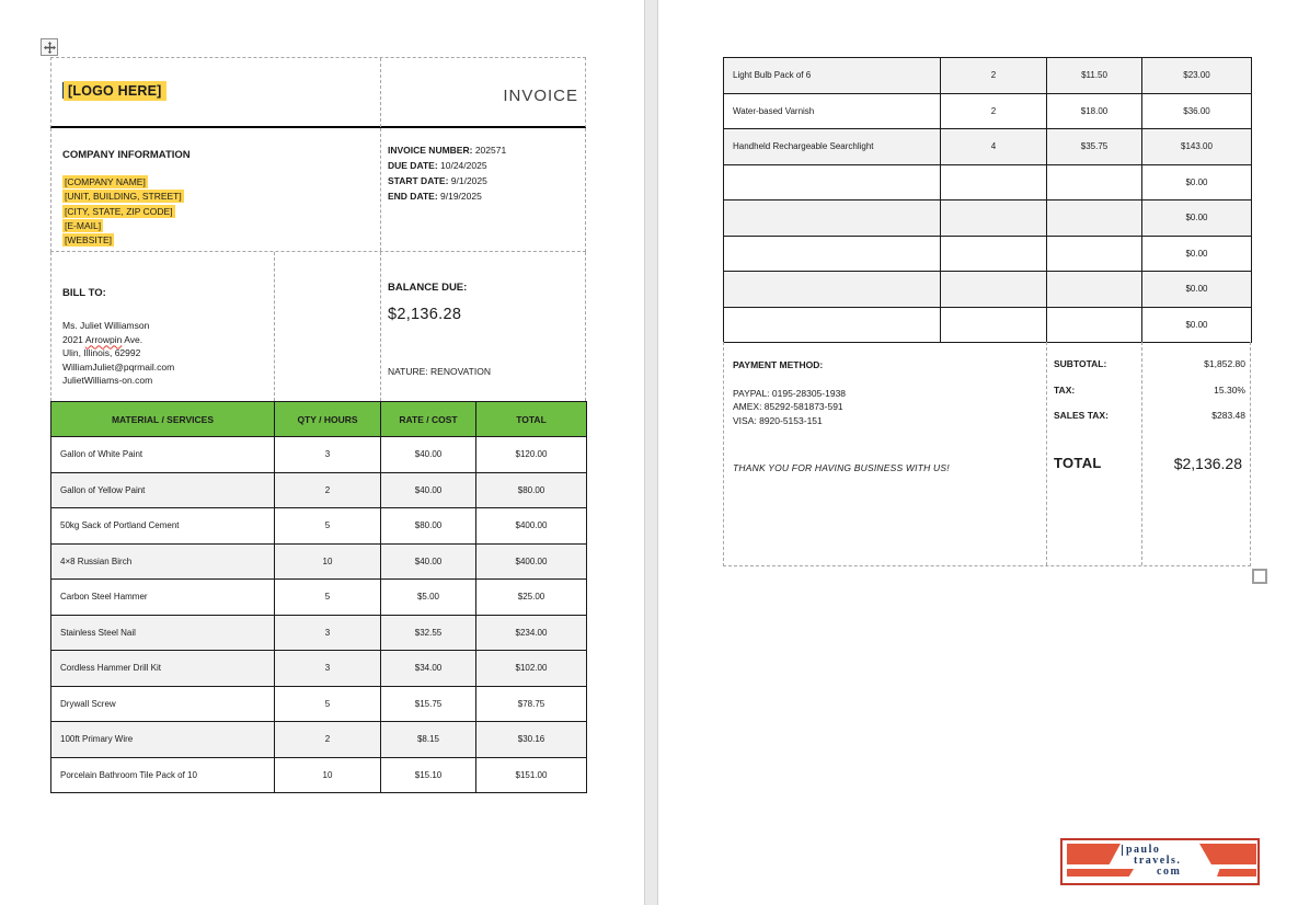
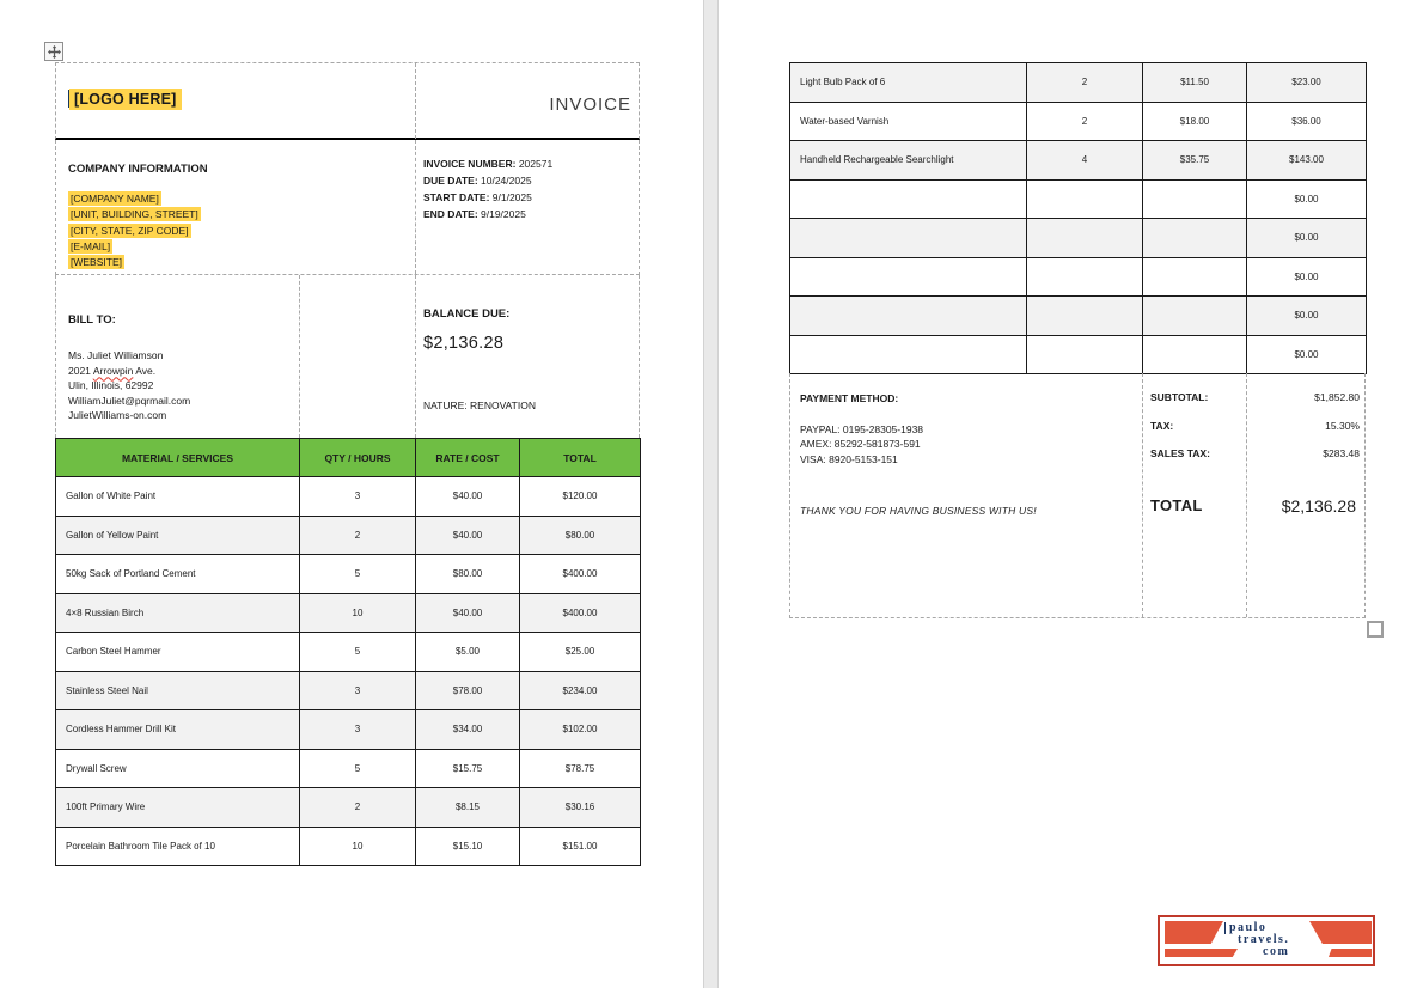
  [LOGO HERE]
  INVOICE
  COMPANY INFORMATION
  [COMPANY NAME]
  [UNIT, BUILDING, STREET]
  [CITY, STATE, ZIP CODE]
  [E-MAIL]
  [WEBSITE]
  INVOICE NUMBER: 202571
  DUE DATE: 10/24/2025
  START DATE: 9/1/2025
  END DATE: 9/19/2025
  BILL TO:
  Ms. Juliet Williamson
  2021 Arrowpin Ave.
  Ulin, Illinois, 62992
  WilliamJuliet@pqrmail.com
  JulietWilliams-on.com
  BALANCE DUE:
  $2,136.28
  NATURE: RENOVATION
  MATERIAL / SERVICES	QTY / HOURS	RATE / COST	TOTAL
  Gallon of White Paint	3	$40.00	$120.00
  Gallon of Yellow Paint	2	$40.00	$80.00
  50kg Sack of Portland Cement	5	$80.00	$400.00
  4×8 Russian Birch	10	$40.00	$400.00
  Carbon Steel Hammer	5	$5.00	$25.00
- Stainless Steel Nail	3	$32.55	$234.00
+ Stainless Steel Nail	3	$78.00	$234.00
  Cordless Hammer Drill Kit	3	$34.00	$102.00
  Drywall Screw	5	$15.75	$78.75
  100ft Primary Wire	2	$8.15	$30.16
  Porcelain Bathroom Tile Pack of 10	10	$15.10	$151.00
  Light Bulb Pack of 6	2	$11.50	$23.00
  Water-based Varnish	2	$18.00	$36.00
  Handheld Rechargeable Searchlight	4	$35.75	$143.00
  			$0.00
  			$0.00
  			$0.00
  			$0.00
  			$0.00
  PAYMENT METHOD:
  PAYPAL: 0195-28305-1938
  AMEX: 85292-581873-591
  VISA: 8920-5153-151
  THANK YOU FOR HAVING BUSINESS WITH US!
  SUBTOTAL:
  $1,852.80
  TAX:
  15.30%
  SALES TAX:
  $283.48
  TOTAL
  $2,136.28
  paulo
  travels.
  com
